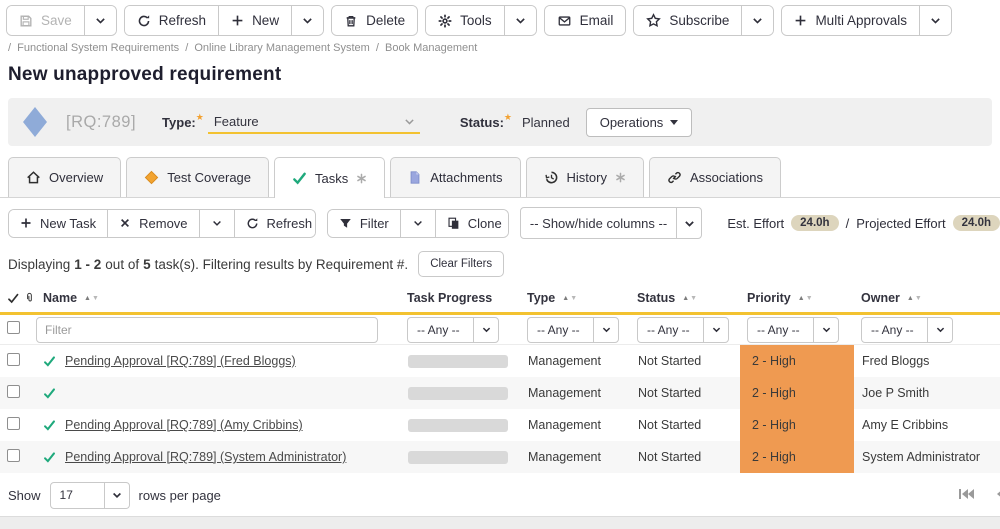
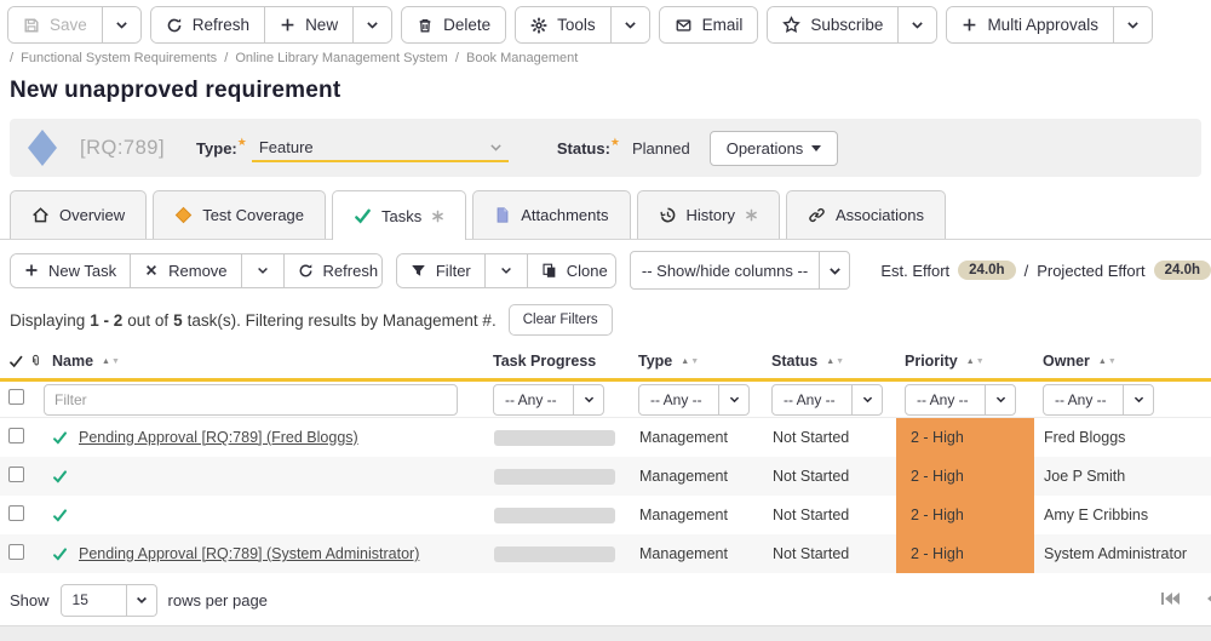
  Save
  Refresh
  New
  Delete
  Tools
  Email
  Subscribe
  Multi Approvals
  / Functional System Requirements / Online Library Management System / Book Management
  New unapproved requirement
  [RQ:789]
  Type:
  ★
  Feature
  Status:
  ★
  Planned
  Operations
  Overview
  Test Coverage
  Tasks
  Attachments
  History
  Associations
  New Task
  Remove
  Refresh
  Filter
  Clone
  -- Show/hide columns --
  Est. Effort
  24.0h
  /
  Projected Effort
  24.0h
  Displaying
  1 - 2
  out of
  5
- task(s). Filtering results by Requirement #.
+ task(s). Filtering results by Management #.
  Clear Filters
  Name
  Task Progress
  Type
  Status
  Priority
  Owner
  Filter
  -- Any --
  -- Any --
  -- Any --
  -- Any --
  -- Any --
  Pending Approval [RQ:789] (Fred Bloggs)
  Management
  Not Started
  2 - High
  Fred Bloggs
  Management
  Not Started
  2 - High
  Joe P Smith
- Pending Approval [RQ:789] (Amy Cribbins)
  Management
  Not Started
  2 - High
  Amy E Cribbins
  Pending Approval [RQ:789] (System Administrator)
  Management
  Not Started
  2 - High
  System Administrator
  Show
- 17
+ 15
  rows per page
